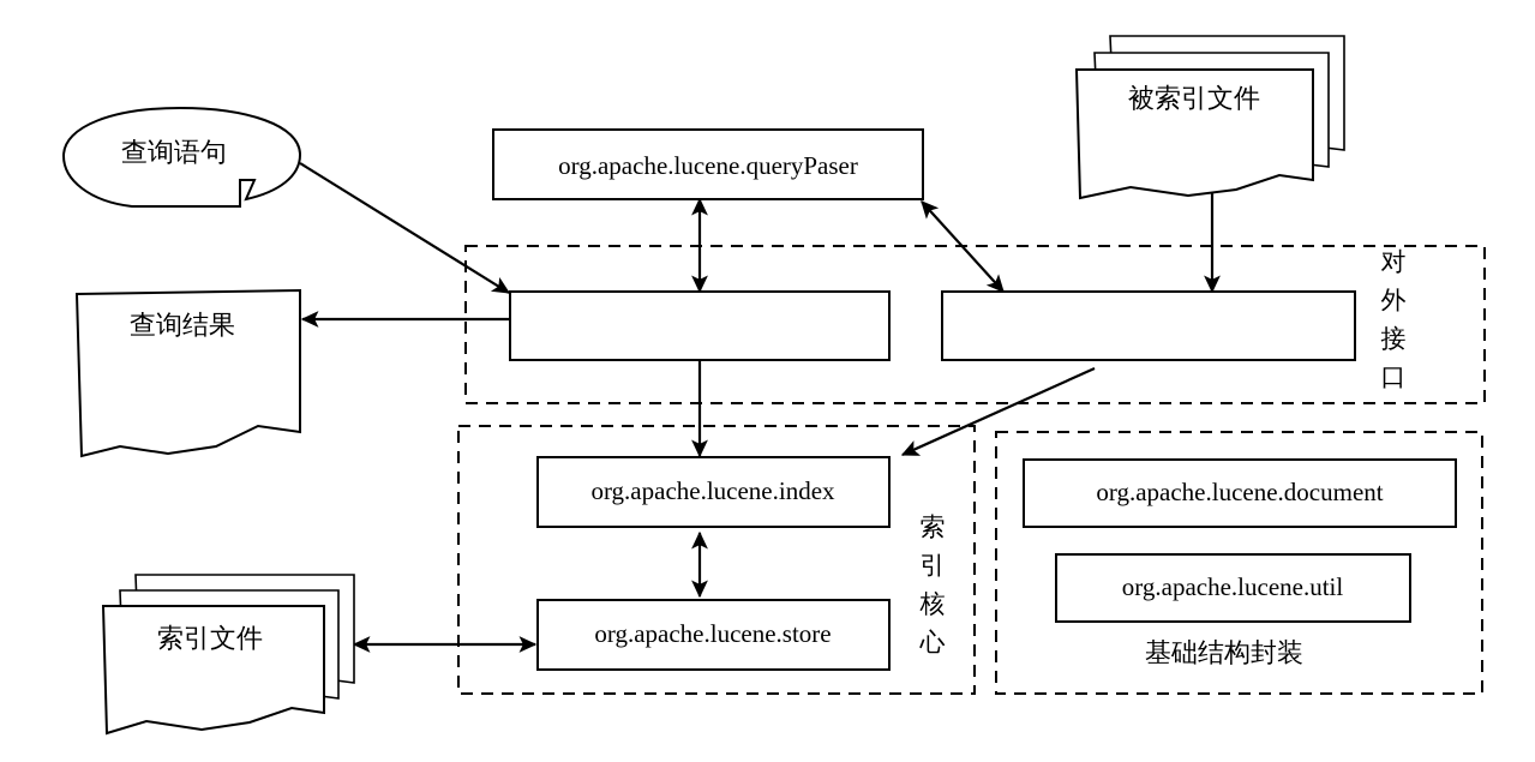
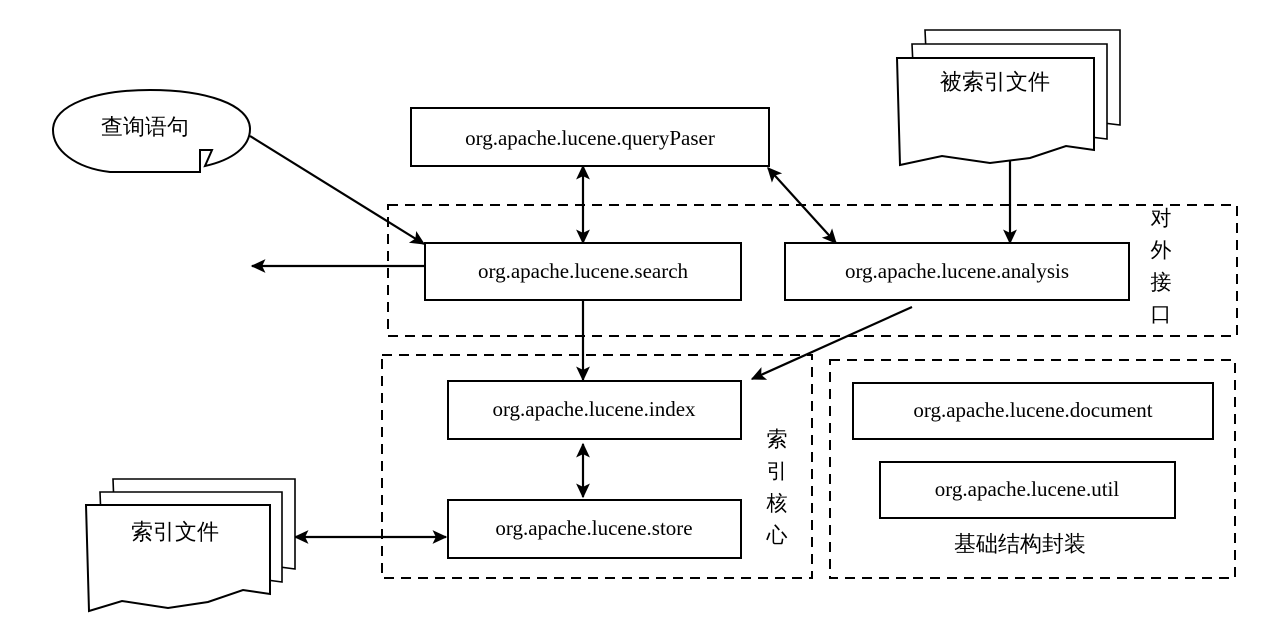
  对
  外
  接
  口
  索
  引
  核
  心
  基础结构封装
  查询语句
- 查询结果
  被索引文件
  索引文件
  org.apache.lucene.queryPaser
+ org.apache.lucene.search
+ org.apache.lucene.analysis
  org.apache.lucene.index
  org.apache.lucene.store
  org.apache.lucene.document
  org.apache.lucene.util
